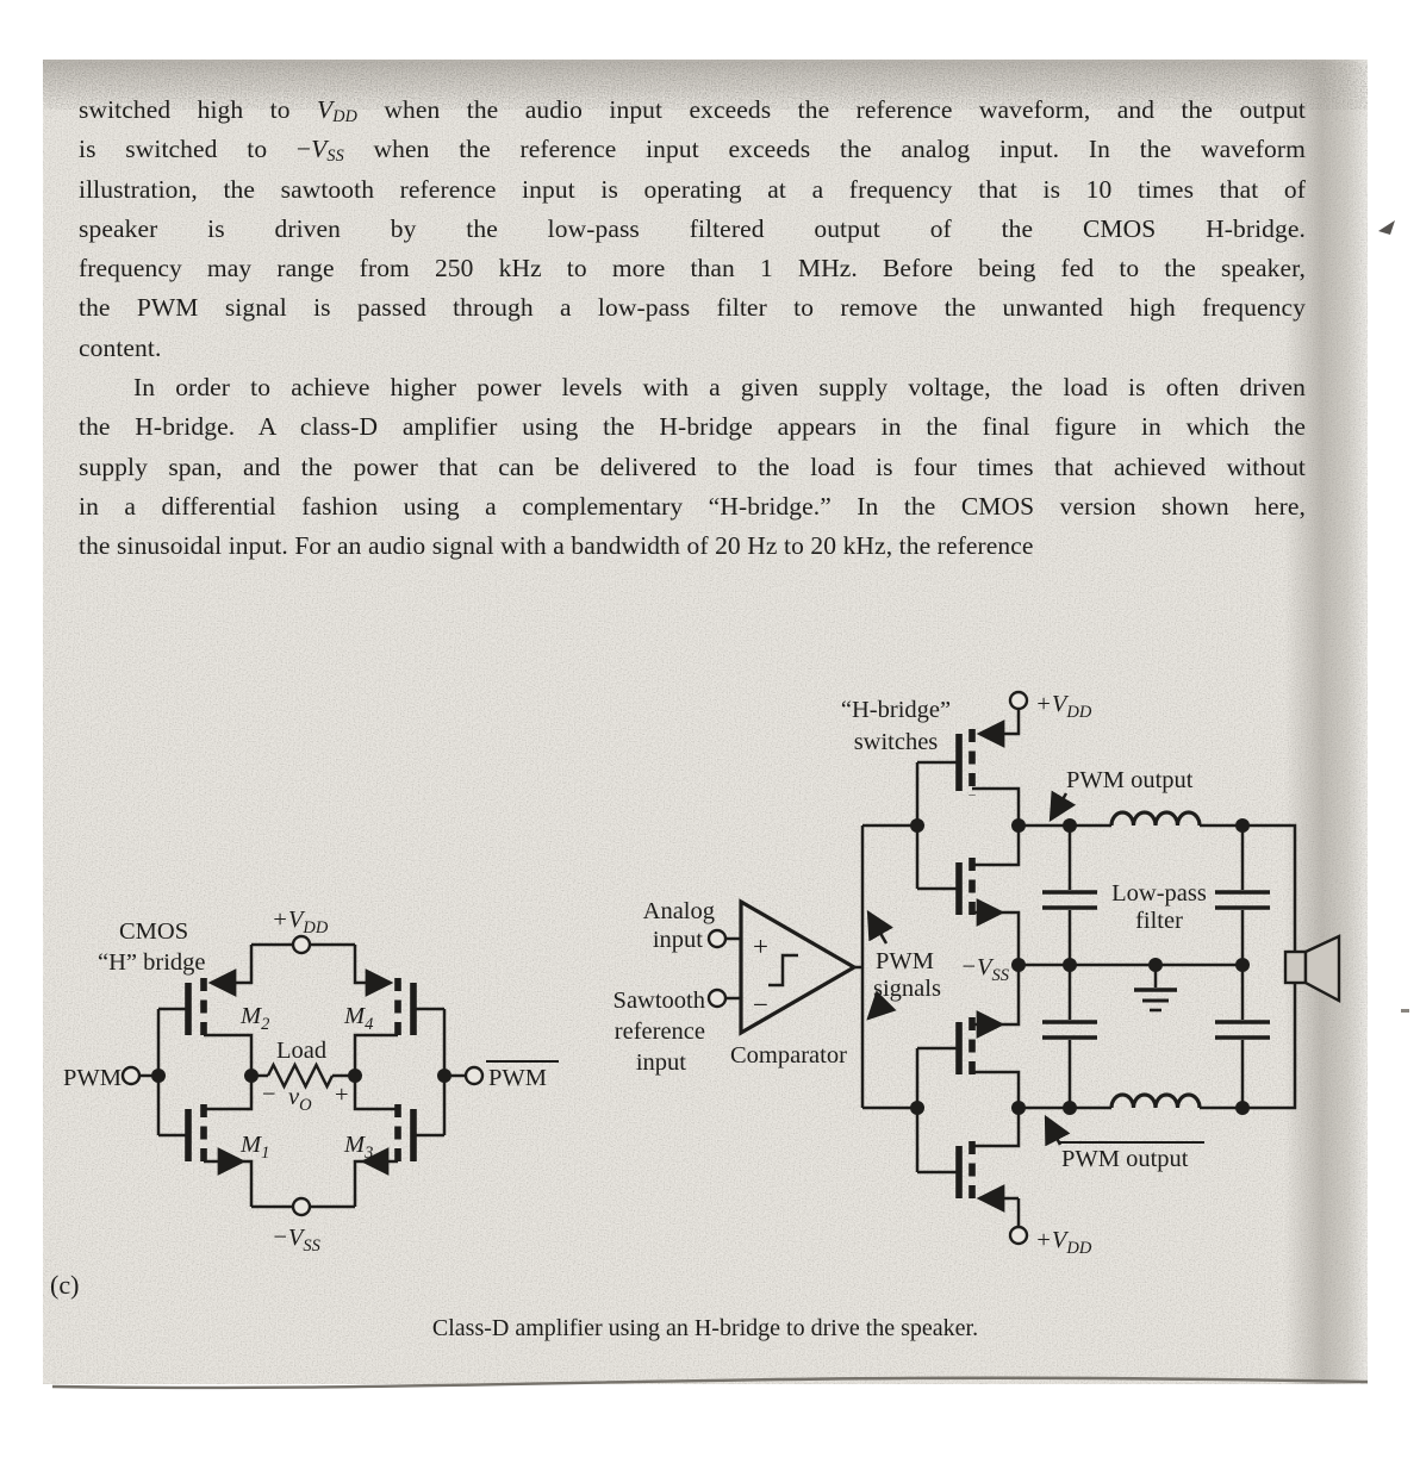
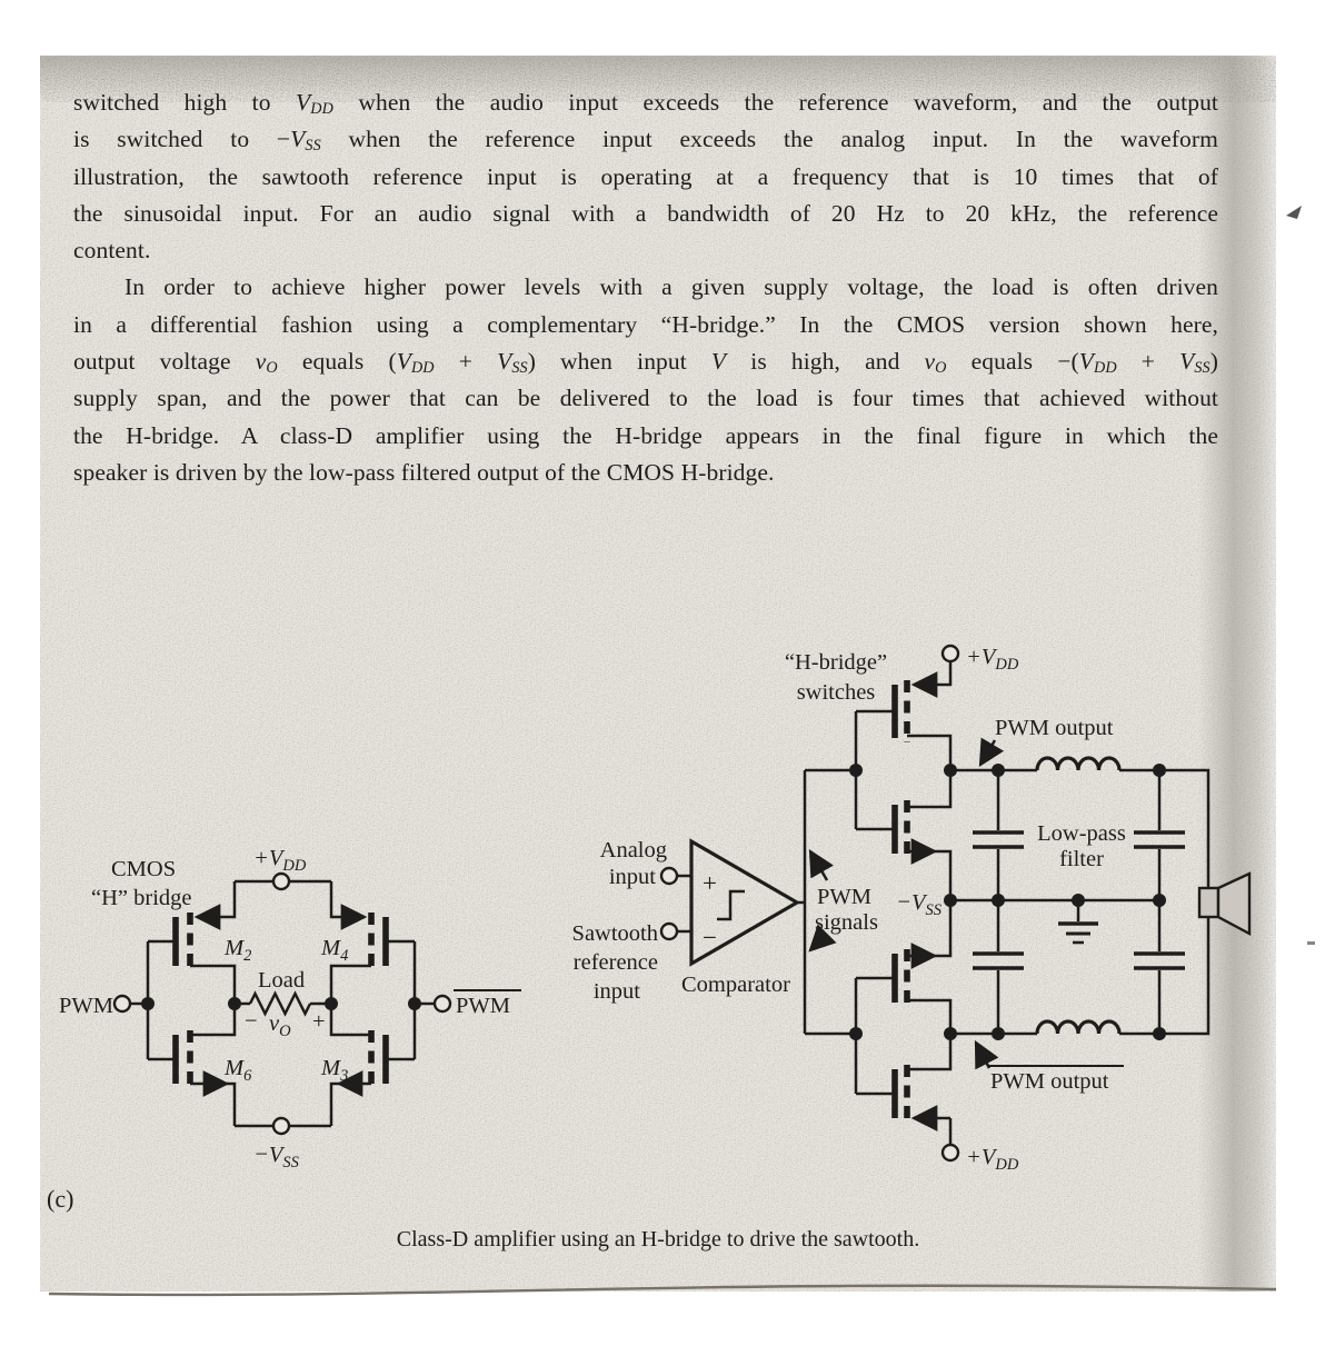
  CMOS
  “H” bridge
  +VDD
  −VSS
  PWM
  PWM
  M2
  M4
- M1
+ M6
  M3
  Load
  −
  vO
  +
  +
  −
  “H-bridge”
  switches
  +VDD
  +VDD
  −VSS
  Analog
  input
  Sawtooth
  reference
  input
  Comparator
  PWM
  signals
  PWM output
  PWM output
  Low-pass
  filter
  switched high to VDD when the audio input exceeds the reference waveform, and the output
  is switched to −VSS when the reference input exceeds the analog input. In the waveform
  illustration, the sawtooth reference input is operating at a frequency that is 10 times that of
- speaker is driven by the low-pass filtered output of the CMOS H-bridge.
+ the sinusoidal input. For an audio signal with a bandwidth of 20 Hz to 20 kHz, the reference
- frequency may range from 250 kHz to more than 1 MHz. Before being fed to the speaker,
- the PWM signal is passed through a low-pass filter to remove the unwanted high frequency
  content.
  In order to achieve higher power levels with a given supply voltage, the load is often driven
- the H-bridge. A class-D amplifier using the H-bridge appears in the final figure in which the
+ in a differential fashion using a complementary “H-bridge.” In the CMOS version shown here,
+ output voltage vO equals (VDD + VSS) when input V is high, and vO equals −(VDD + VSS)
  supply span, and the power that can be delivered to the load is four times that achieved without
- in a differential fashion using a complementary “H-bridge.” In the CMOS version shown here,
+ the H-bridge. A class-D amplifier using the H-bridge appears in the final figure in which the
- the sinusoidal input. For an audio signal with a bandwidth of 20 Hz to 20 kHz, the reference
+ speaker is driven by the low-pass filtered output of the CMOS H-bridge.
  (c)
- Class-D amplifier using an H-bridge to drive the speaker.
+ Class-D amplifier using an H-bridge to drive the sawtooth.
